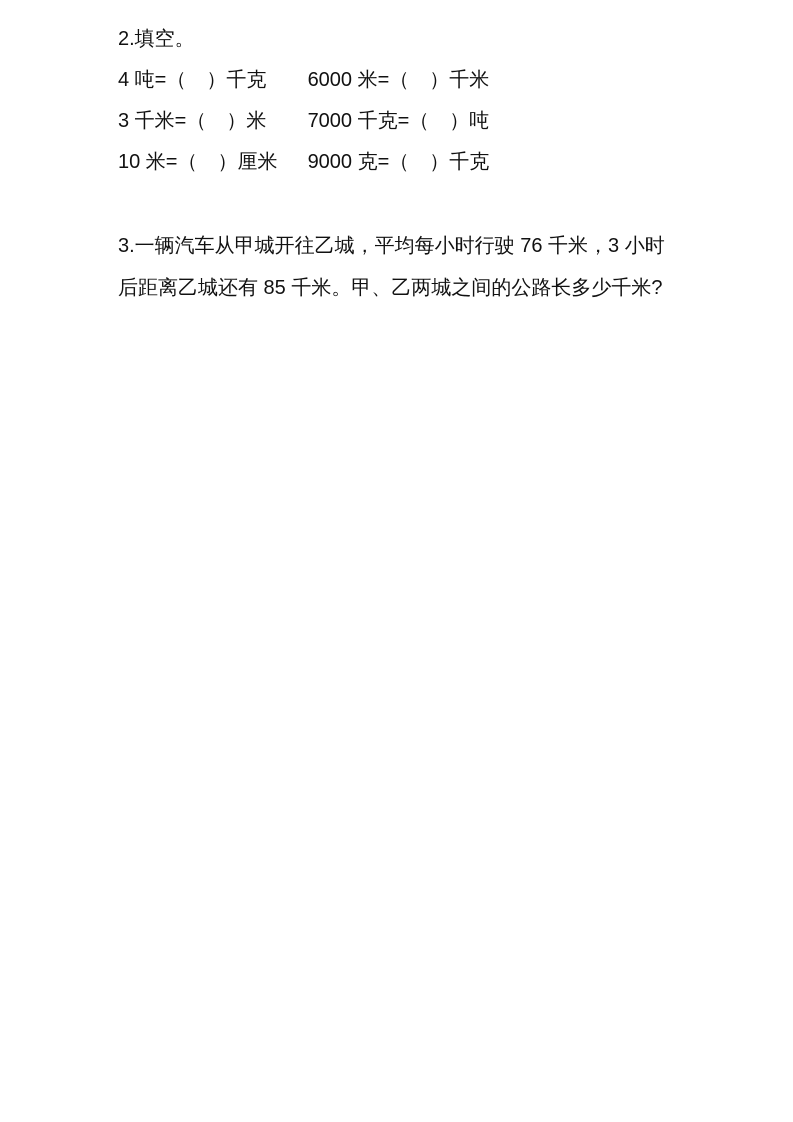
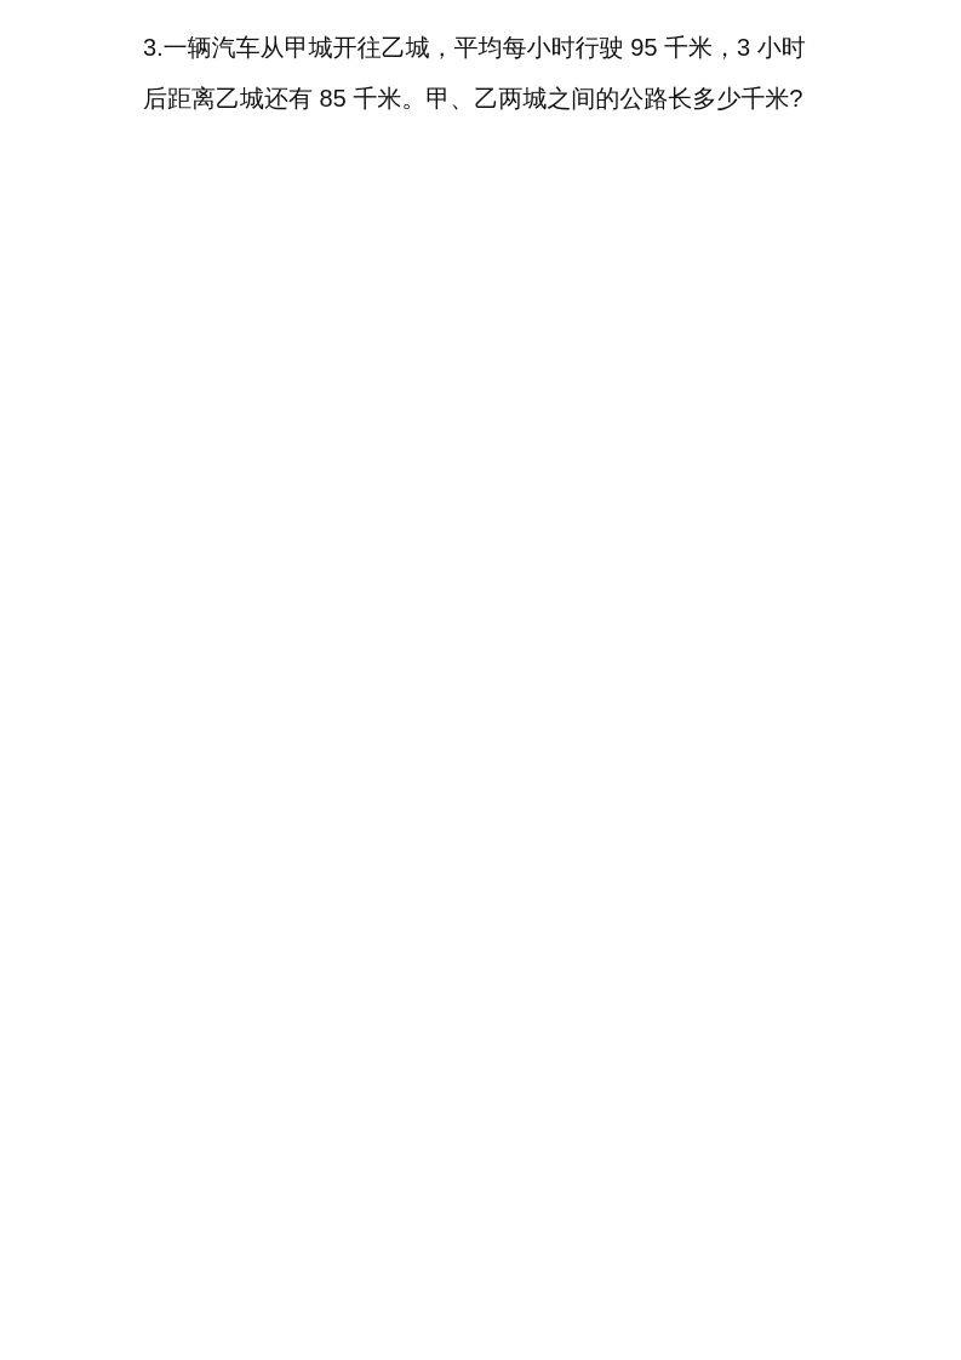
- 2.填空。
- 4 吨=（ ）千克 6000 米=（ ）千米
- 3 千米=（ ）米 7000 千克=（ ）吨
- 10 米=（ ）厘米 9000 克=（ ）千克
- 3.一辆汽车从甲城开往乙城，平均每小时行驶 76 千米，3 小时后距离乙城还有 85 千米。甲、乙两城之间的公路长多少千米?
+ 3.一辆汽车从甲城开往乙城，平均每小时行驶 95 千米，3 小时后距离乙城还有 85 千米。甲、乙两城之间的公路长多少千米?
